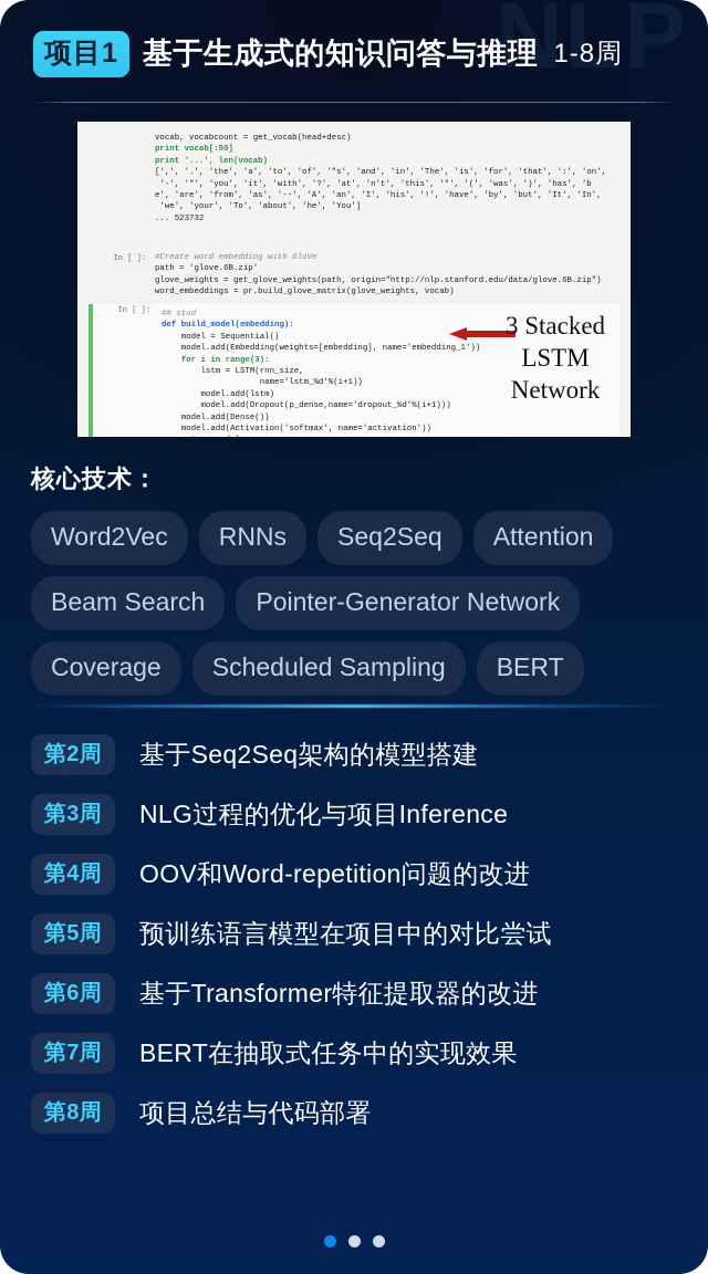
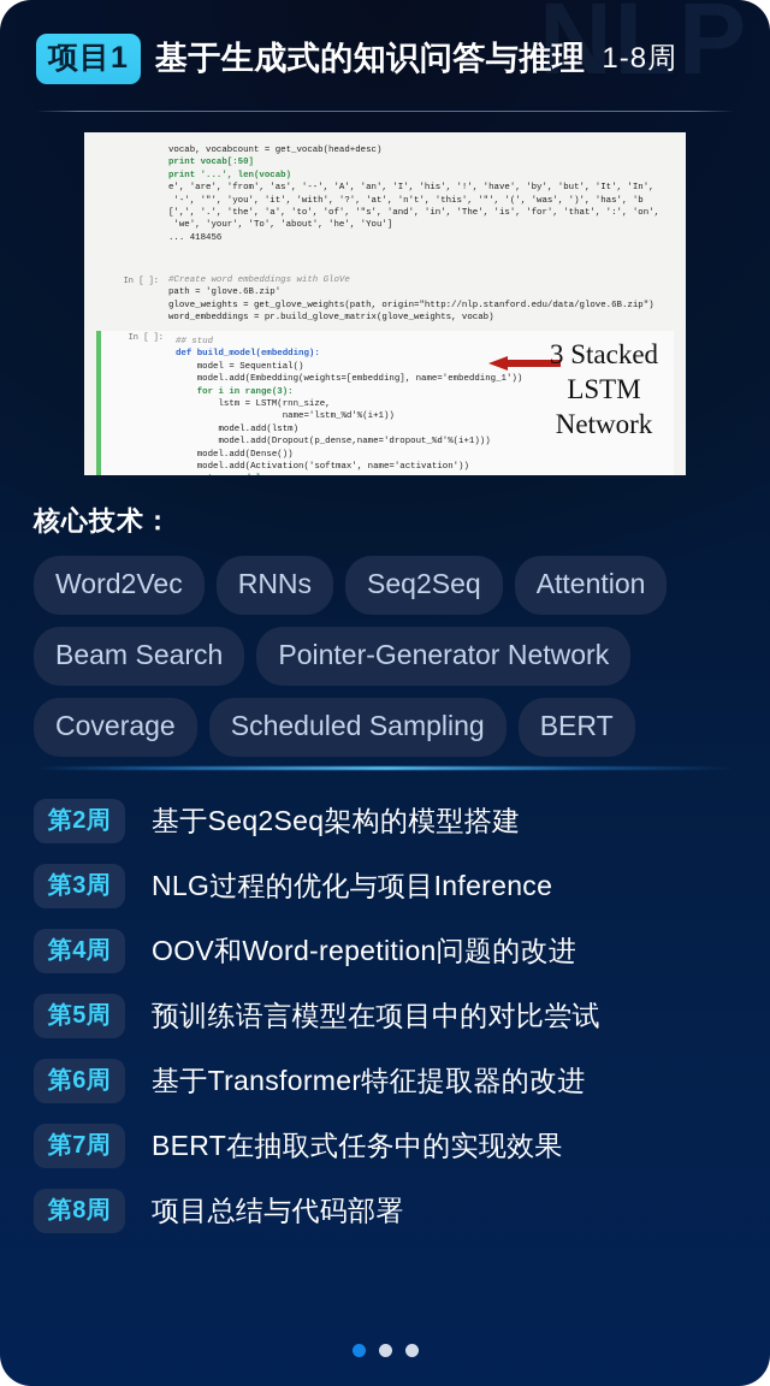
  NLP
  项目1
  基于生成式的知识问答与推理
  1-8周
  vocab, vocabcount = get_vocab(head+desc)
  print vocab[:50]
  print '...', len(vocab)
- [',', '.', 'the', 'a', 'to', 'of', '"s', 'and', 'in', 'The', 'is', 'for', 'that', ':', 'on',
+ e', 'are', 'from', 'as', '--', 'A', 'an', 'I', 'his', '!', 'have', 'by', 'but', 'It', 'In',
  '-', '"', 'you', 'it', 'with', '?', 'at', 'n't', 'this', '"', '(', 'was', ')', 'has', 'b
- e', 'are', 'from', 'as', '--', 'A', 'an', 'I', 'his', '!', 'have', 'by', 'but', 'It', 'In',
+ [',', '.', 'the', 'a', 'to', 'of', '"s', 'and', 'in', 'The', 'is', 'for', 'that', ':', 'on',
  'we', 'your', 'To', 'about', 'he', 'You']
- ... 523732
+ ... 418456
  In [ ]:
- #Create word embedding with GloVe
+ #Create word embeddings with GloVe
  path = 'glove.6B.zip'
  glove_weights = get_glove_weights(path, origin="http://nlp.stanford.edu/data/glove.6B.zip")
  word_embeddings = pr.build_glove_matrix(glove_weights, vocab)
  In [ ]:
  ## stud
  def build_model(embedding):
  model = Sequential()
  model.add(Embedding(weights=[embedding], name='embedding_1'))
  for i in range(3):
  lstm = LSTM(rnn_size,
  name='lstm_%d'%(i+1))
  model.add(lstm)
  model.add(Dropout(p_dense,name='dropout_%d'%(i+1)))
  model.add(Dense())
  model.add(Activation('softmax', name='activation'))
  3 Stacked
  LSTM
  Network
  核心技术：
  Word2Vec
  RNNs
  Seq2Seq
  Attention
  Beam Search
  Pointer-Generator Network
  Coverage
  Scheduled Sampling
  BERT
  第2周
  基于Seq2Seq架构的模型搭建
  第3周
  NLG过程的优化与项目Inference
  第4周
  OOV和Word-repetition问题的改进
  第5周
  预训练语言模型在项目中的对比尝试
  第6周
  基于Transformer特征提取器的改进
  第7周
  BERT在抽取式任务中的实现效果
  第8周
  项目总结与代码部署
